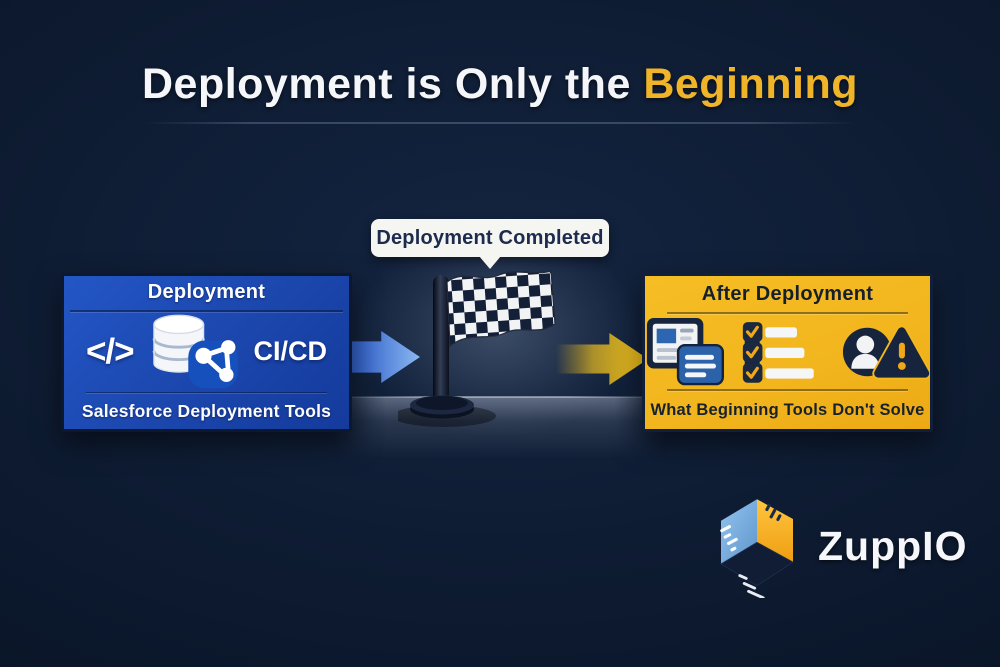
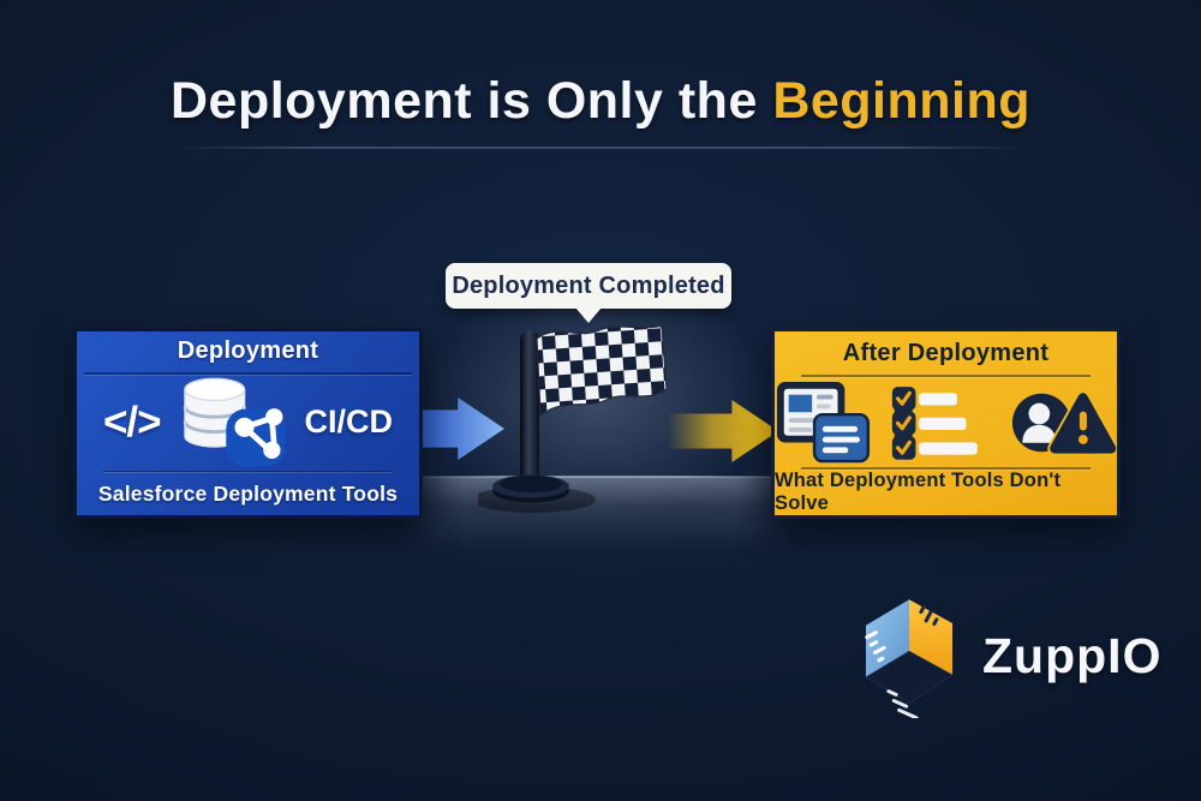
  Deployment is Only the Beginning
  Deployment
  </>
  CI/CD
  Salesforce Deployment Tools
  Deployment Completed
  After Deployment
- What Beginning Tools Don't Solve
+ What Deployment Tools Don't Solve
  ZuppIO
